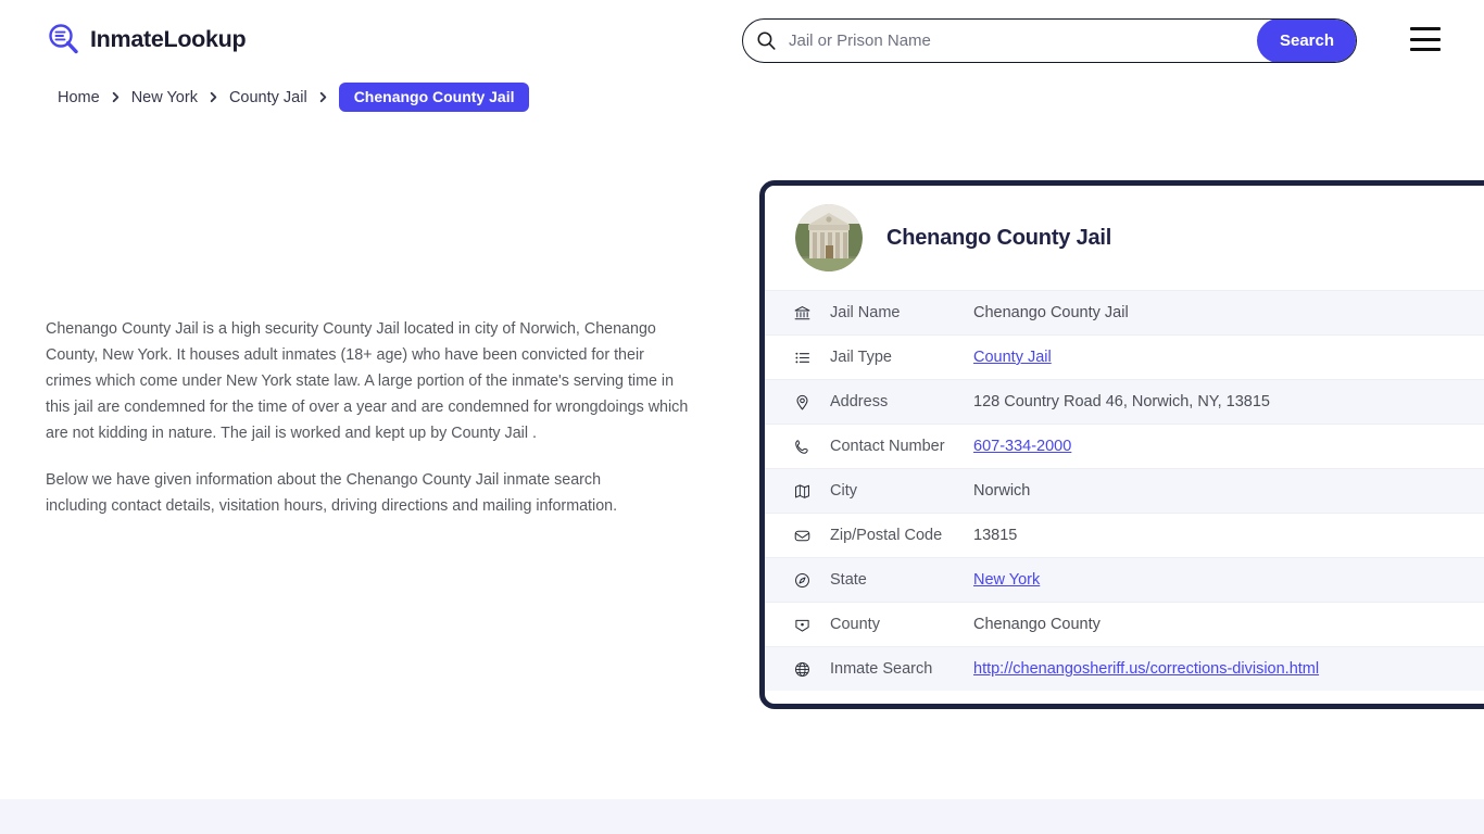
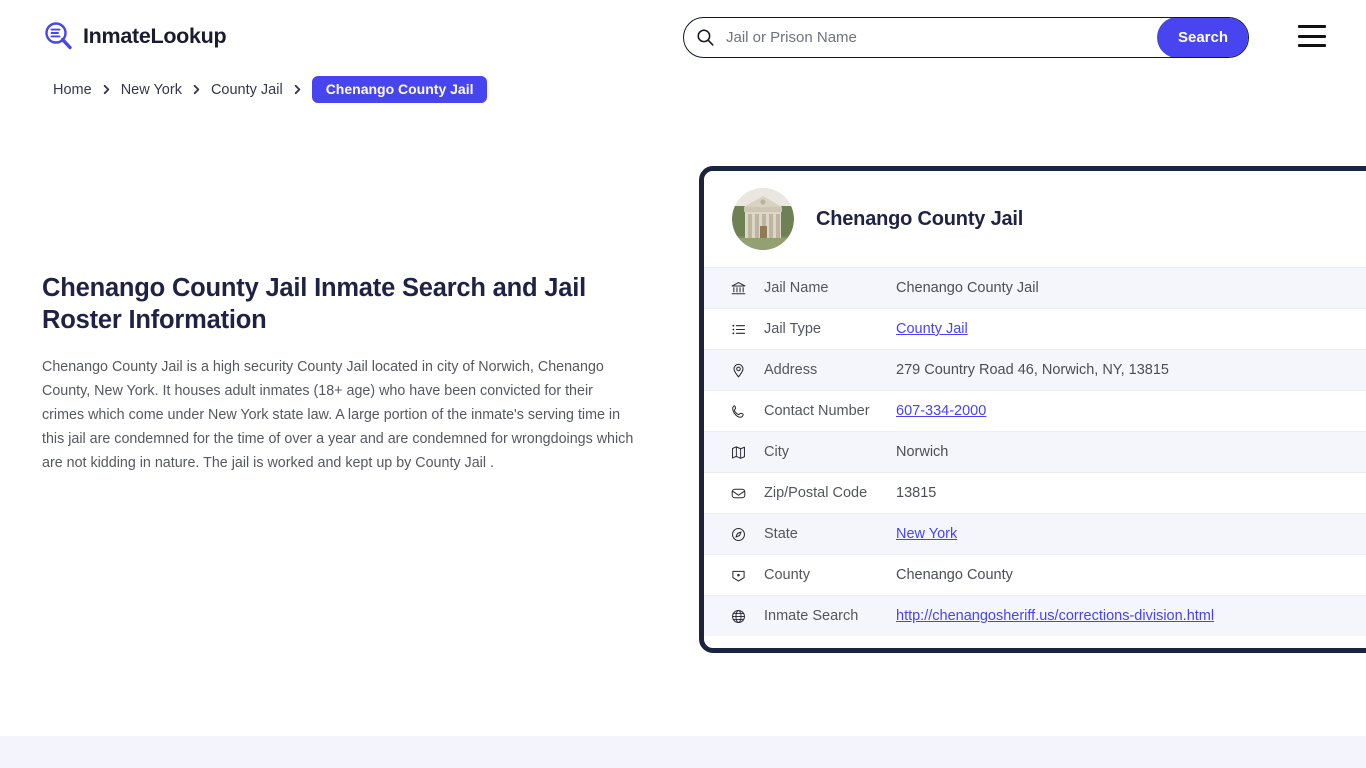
  InmateLookup
  Jail or Prison Name
  Search
  Home
  New York
  County Jail
  Chenango County Jail
+ Chenango County Jail Inmate Search and Jail Roster Information
  Chenango County Jail is a high security County Jail located in city of Norwich, Chenango County, New York. It houses adult inmates (18+ age) who have been convicted for their crimes which come under New York state law. A large portion of the inmate's serving time in this jail are condemned for the time of over a year and are condemned for wrongdoings which are not kidding in nature. The jail is worked and kept up by County Jail .
- Below we have given information about the Chenango County Jail inmate search including contact details, visitation hours, driving directions and mailing information.
  Chenango County Jail
  Jail Name
  Chenango County Jail
  Jail Type
  County Jail
  Address
- 128 Country Road 46, Norwich, NY, 13815
+ 279 Country Road 46, Norwich, NY, 13815
  Contact Number
  607-334-2000
  City
  Norwich
  Zip/Postal Code
  13815
  State
  New York
  County
  Chenango County
  Inmate Search
  http://chenangosheriff.us/corrections-division.html
